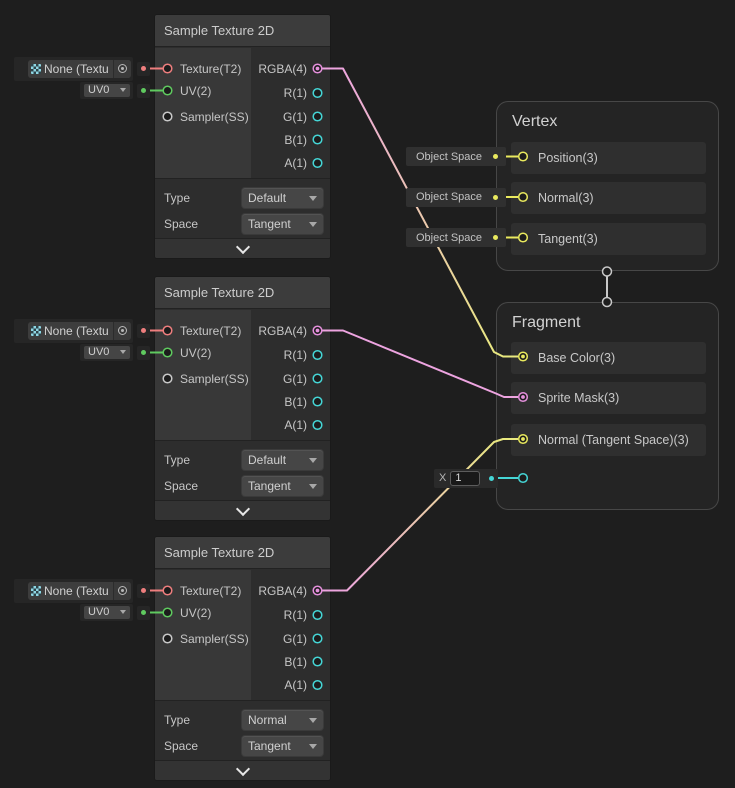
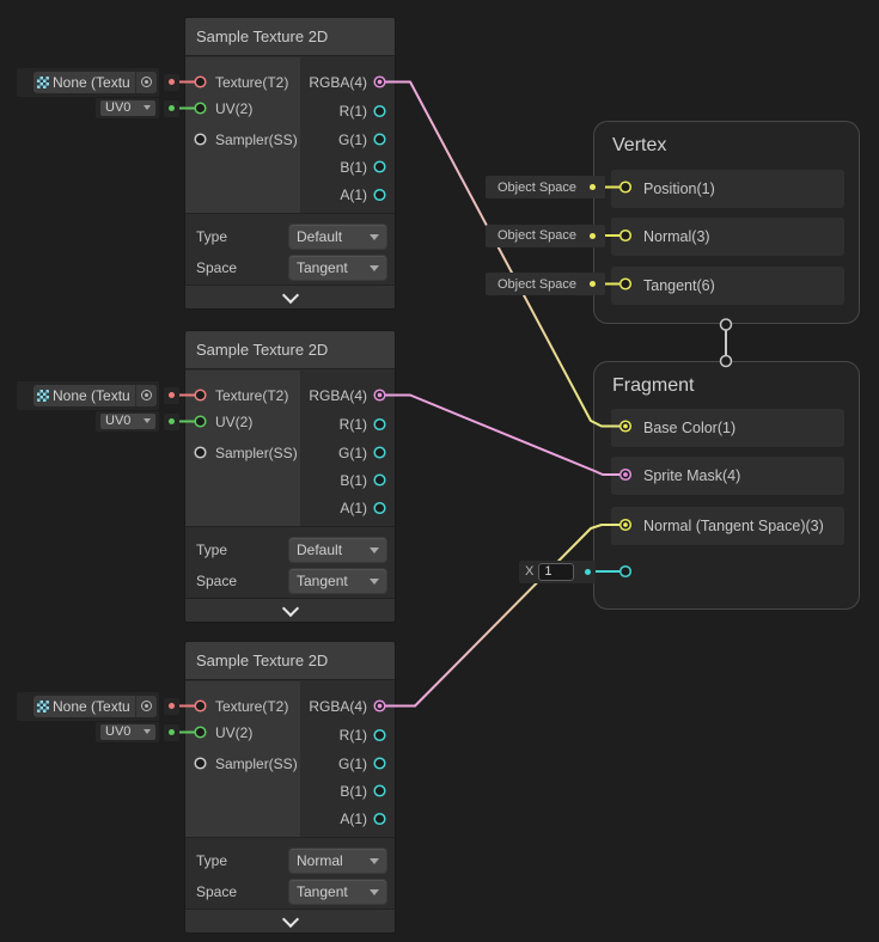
  Sample Texture 2D
  Texture(T2)
  UV(2)
  Sampler(SS)
  RGBA(4)
  R(1)
  G(1)
  B(1)
  A(1)
  Type
  Default
  Space
  Tangent
  Sample Texture 2D
  Texture(T2)
  UV(2)
  Sampler(SS)
  RGBA(4)
  R(1)
  G(1)
  B(1)
  A(1)
  Type
  Default
  Space
  Tangent
  Sample Texture 2D
  Texture(T2)
  UV(2)
  Sampler(SS)
  RGBA(4)
  R(1)
  G(1)
  B(1)
  A(1)
  Type
  Normal
  Space
  Tangent
  Vertex
- Position(3)
+ Position(1)
  Normal(3)
- Tangent(3)
+ Tangent(6)
  Fragment
- Base Color(3)
+ Base Color(1)
- Sprite Mask(3)
+ Sprite Mask(4)
  Normal (Tangent Space)(3)
  None (Textu
  UV0
  None (Textu
  UV0
  None (Textu
  UV0
  Object Space
  Object Space
  Object Space
  X
  1
